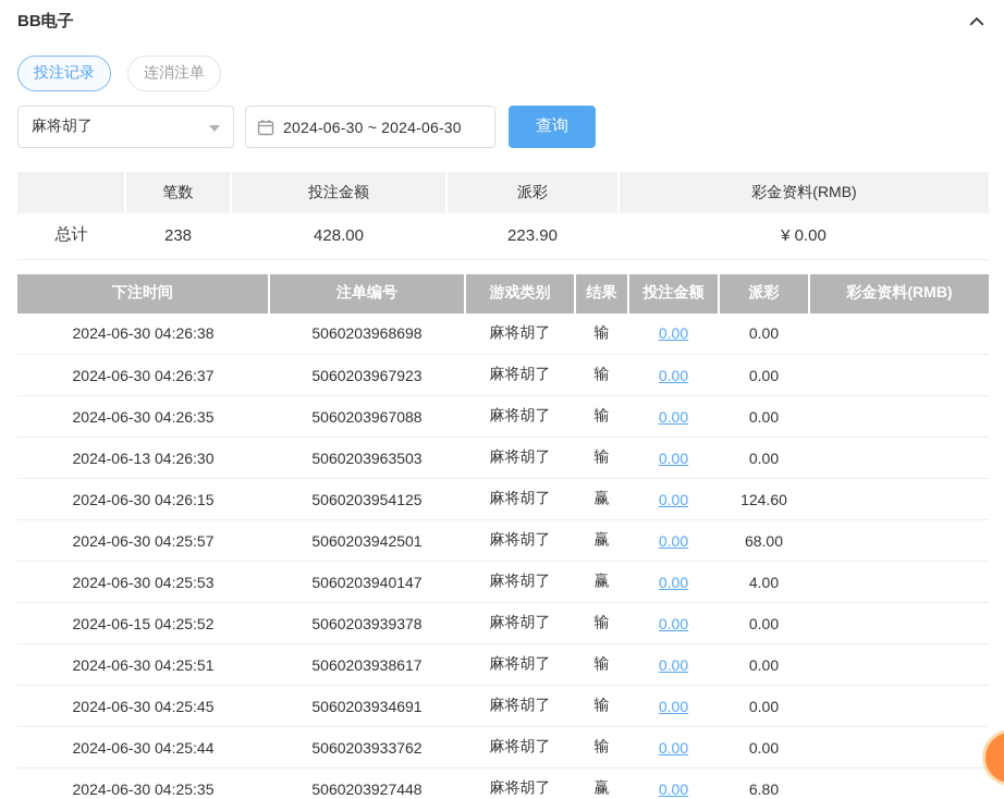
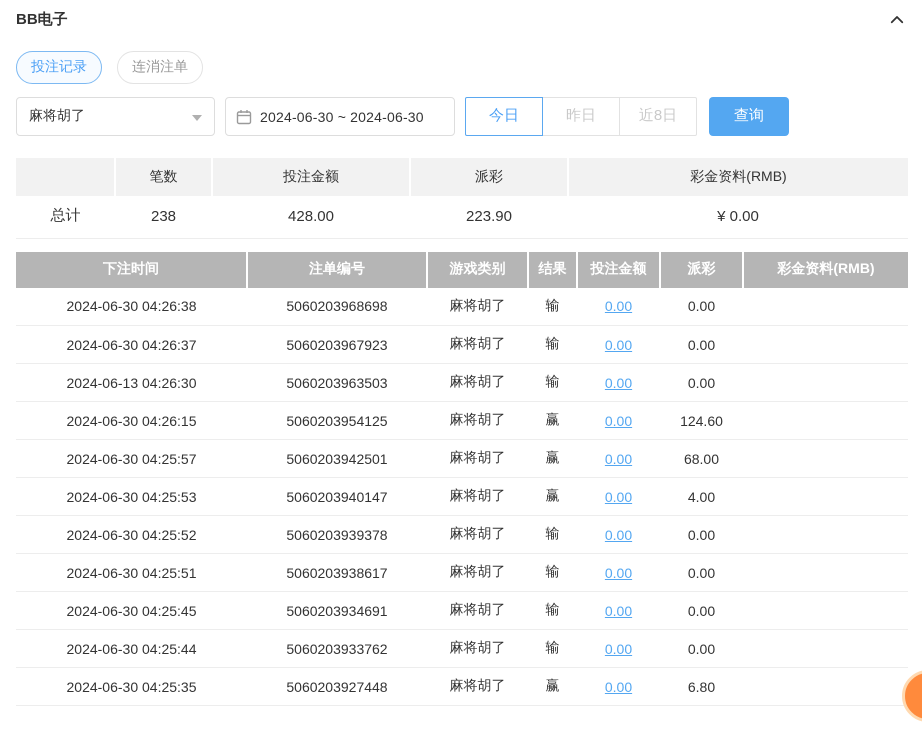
  BB电子
  投注记录
  连消注单
  麻将胡了
  2024-06-30 ~ 2024-06-30
+ 今日
+ 昨日
+ 近8日
  查询
  	笔数	投注金额	派彩	彩金资料(RMB)
  总计	238	428.00	223.90	¥ 0.00
  下注时间	注单编号	游戏类别	结果	投注金额	派彩	彩金资料(RMB)
  2024-06-30 04:26:38	5060203968698	麻将胡了	输	0.00	0.00
  2024-06-30 04:26:37	5060203967923	麻将胡了	输	0.00	0.00
- 2024-06-30 04:26:35	5060203967088	麻将胡了	输	0.00	0.00
  2024-06-13 04:26:30	5060203963503	麻将胡了	输	0.00	0.00
  2024-06-30 04:26:15	5060203954125	麻将胡了	赢	0.00	124.60
  2024-06-30 04:25:57	5060203942501	麻将胡了	赢	0.00	68.00
  2024-06-30 04:25:53	5060203940147	麻将胡了	赢	0.00	4.00
- 2024-06-15 04:25:52	5060203939378	麻将胡了	输	0.00	0.00
+ 2024-06-30 04:25:52	5060203939378	麻将胡了	输	0.00	0.00
  2024-06-30 04:25:51	5060203938617	麻将胡了	输	0.00	0.00
  2024-06-30 04:25:45	5060203934691	麻将胡了	输	0.00	0.00
  2024-06-30 04:25:44	5060203933762	麻将胡了	输	0.00	0.00
  2024-06-30 04:25:35	5060203927448	麻将胡了	赢	0.00	6.80
